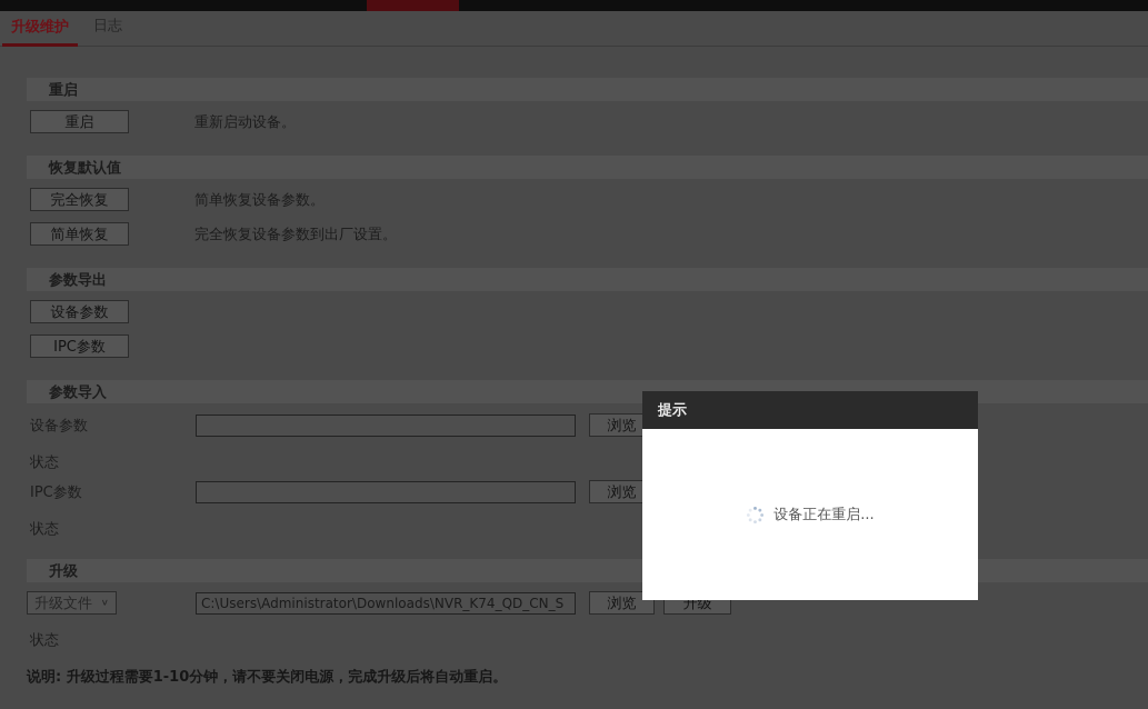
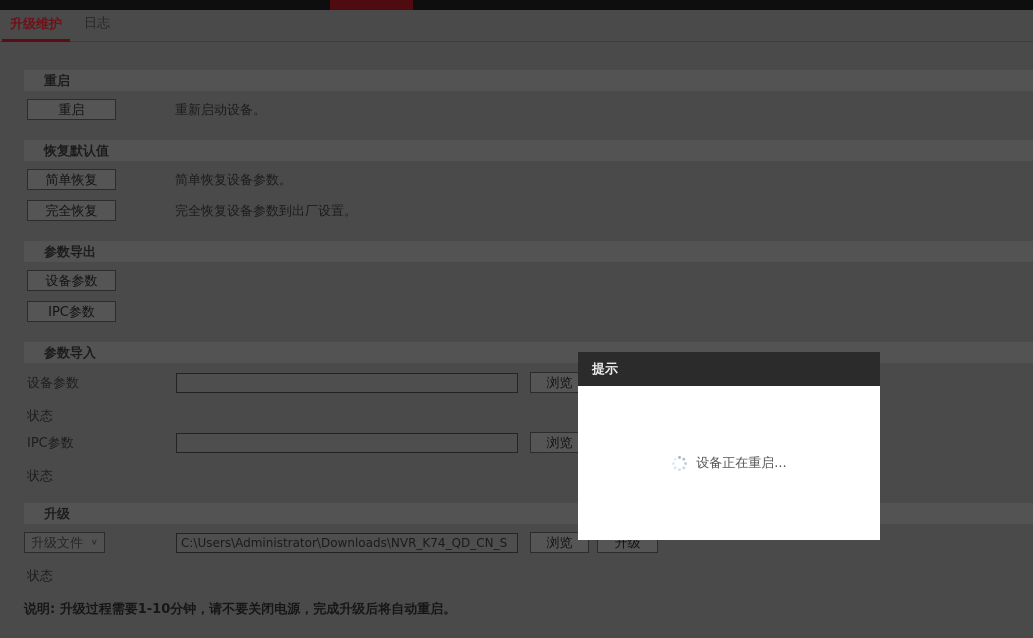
  升级维护
  日志
  重启
  重启
  重新启动设备。
  恢复默认值
- 完全恢复
+ 简单恢复
  简单恢复设备参数。
- 简单恢复
+ 完全恢复
  完全恢复设备参数到出厂设置。
  参数导出
  设备参数
  IPC参数
  参数导入
  设备参数
  浏览
  状态
  IPC参数
  浏览
  状态
  升级
  升级文件
  ∨
  C:\Users\Administrator\Downloads\NVR_K74_QD_CN_S
  浏览
  升级
  状态
  说明: 升级过程需要1-10分钟，请不要关闭电源，完成升级后将自动重启。
  提示
  设备正在重启...
